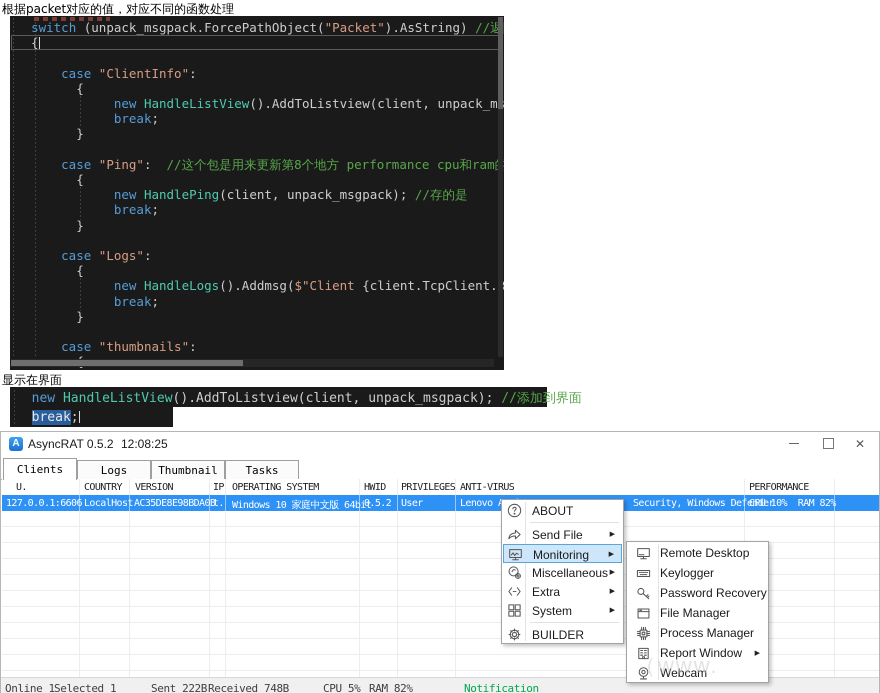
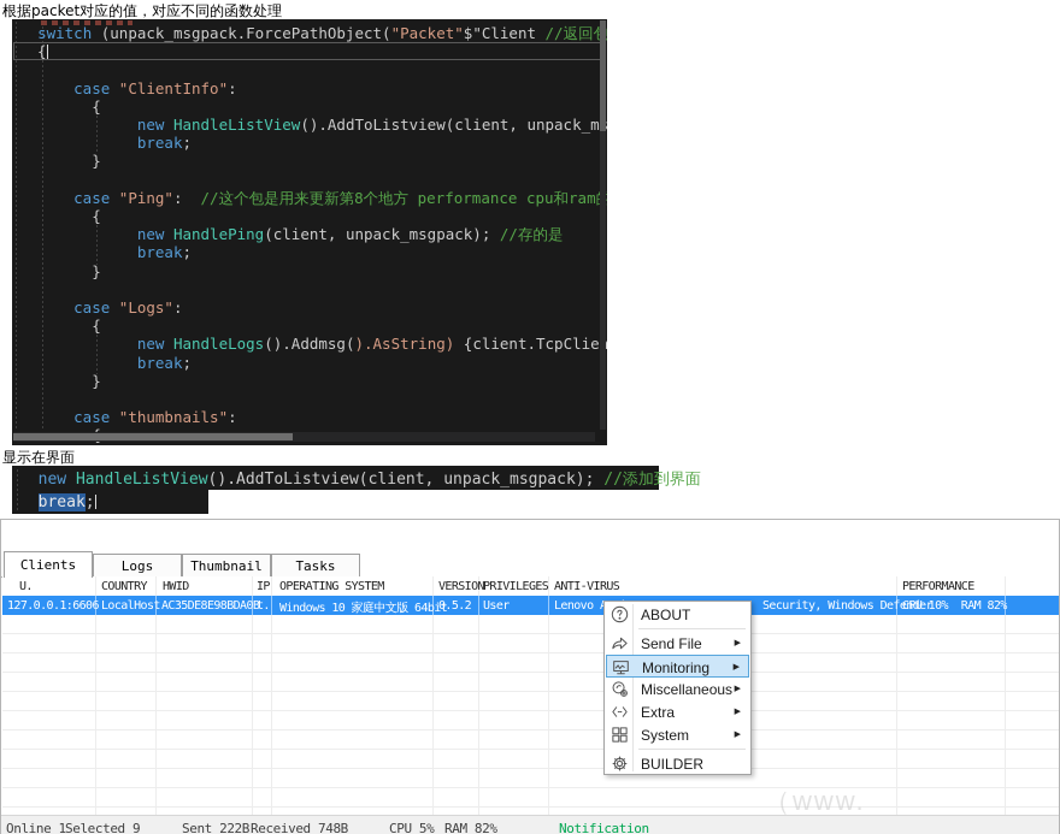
  根据packet对应的值，对应不同的函数处理
- switch (unpack_msgpack.ForcePathObject("Packet").AsString) //返
+ switch (unpack_msgpack.ForcePathObject("Packet"$"Client //返回
  {
  case "ClientInfo":
  {
  new HandleListView().AddToListview(client, unpack_m
  break;
  }
  case "Ping": //这个包是用来更新第8个地方 performance cpu和ram
  {
  new HandlePing(client, unpack_msgpack); //存的是
  break;
  }
  case "Logs":
  {
- new HandleLogs().Addmsg($"Client {client.TcpClient.
+ new HandleLogs().Addmsg().AsString) {client.TcpClie
  break;
  }
  case "thumbnails":
  显示在界面
  new HandleListView().AddToListview(client, unpack_msgpack); //添加到界面
  break;
- A
- AsyncRAT 0.5.2
- 12:08:25
- ✕
  Clients
  Logs
  Thumbnail
  Tasks
  U.
  COUNTRY
- VERSION
+ HWID
  IP
  OPERATING SYSTEM
- HWID
+ VERSION
  PRIVILEGES
  ANTI-VIRUS
  PERFORMANCE
  127.0.0.1:6606
  LocalHost
  AC35DE8E98BDA0B
  t.
  Windows 10 家庭中文版 64bit
  0.5.2
  User
  Security, Windows Defender
  CPU 10% RAM 82%
  Online 1
- Selected 1
+ Selected 9
  Sent 222B
  Received 748B
  CPU 5%
  RAM 82%
  Notification
  ABOUT
  Send File
  Monitoring
  Miscellaneous
  Extra
  System
  BUILDER
- Remote Desktop
- Keylogger
- Password Recovery
- File Manager
- Process Manager
- Report Window
- Webcam
  （www.
